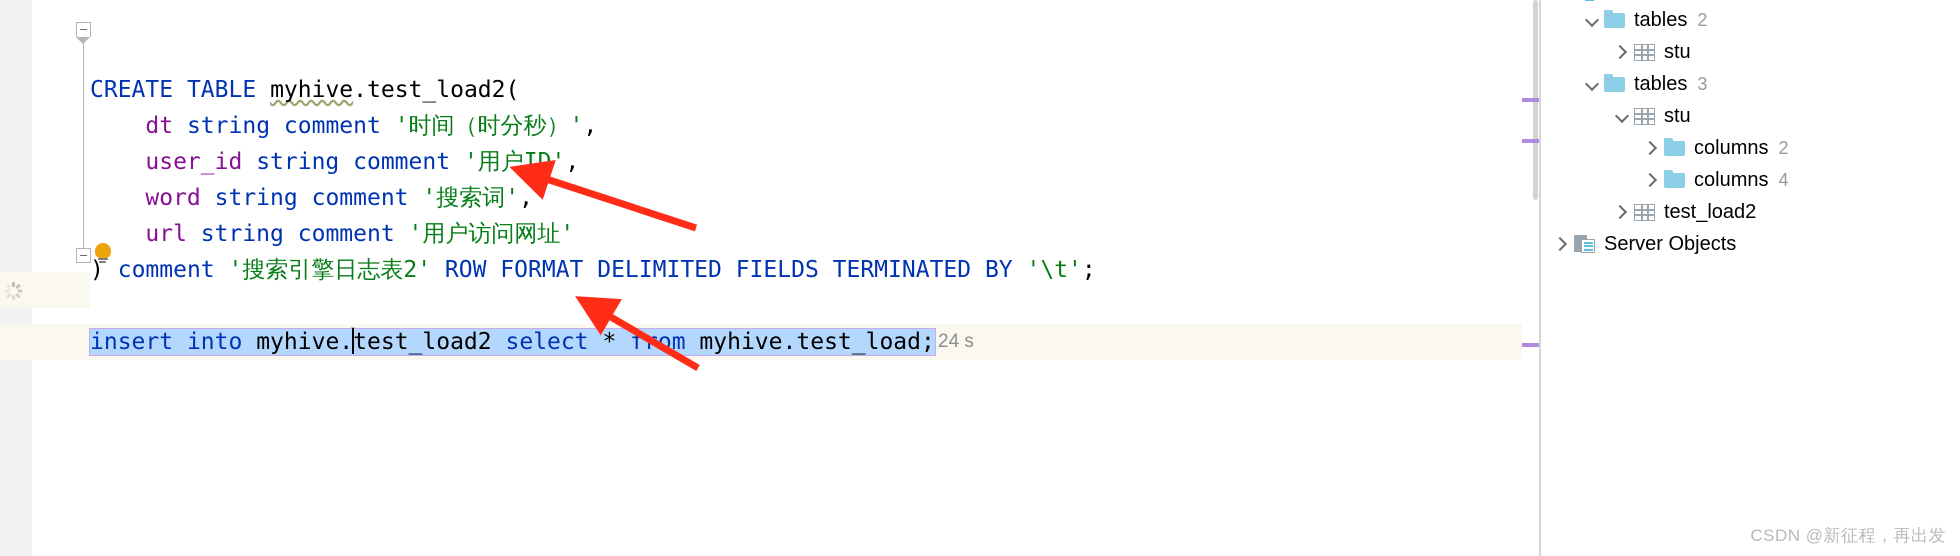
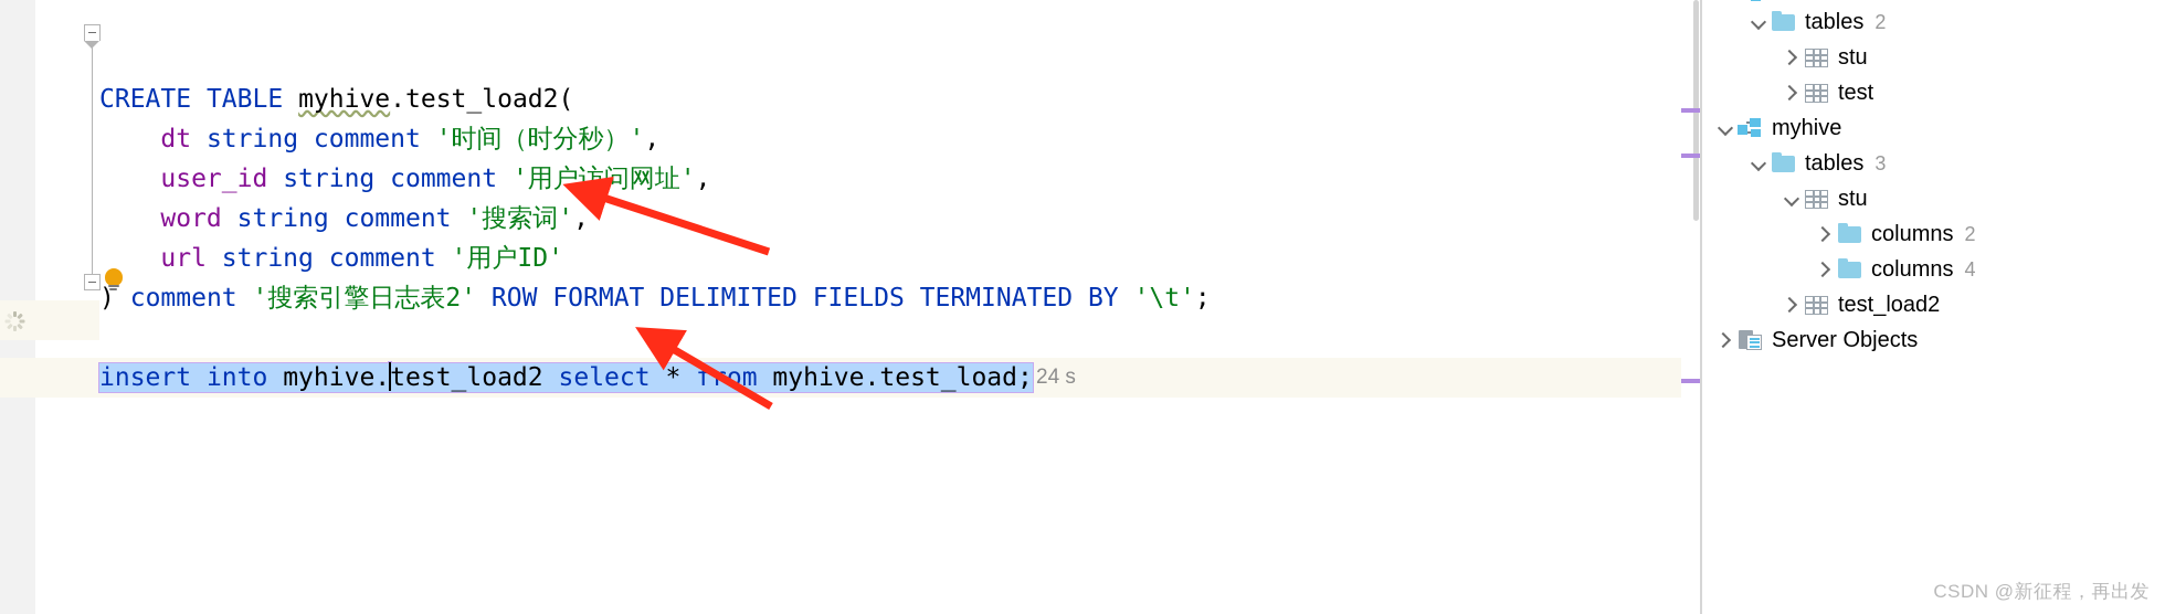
  CREATE TABLE myhive.test_load2(
  dt string comment '时间（时分秒）',
- user_id string comment '用户ID',
+ user_id string comment '用户访问网址',
  word string comment '搜索词',
- url string comment '用户访问网址'
+ url string comment '用户ID'
  ) comment '搜索引擎日志表2' ROW FORMAT DELIMITED FIELDS TERMINATED BY '\t';
  insert into myhive.test_load2 select * fom myhive.test_load;
  24 s
  tables
  2
  stu
+ test
+ myhive
  tables
  3
  stu
  columns
  2
  columns
  4
  test_load2
  Server Objects
  CSDN @新征程，再出发
